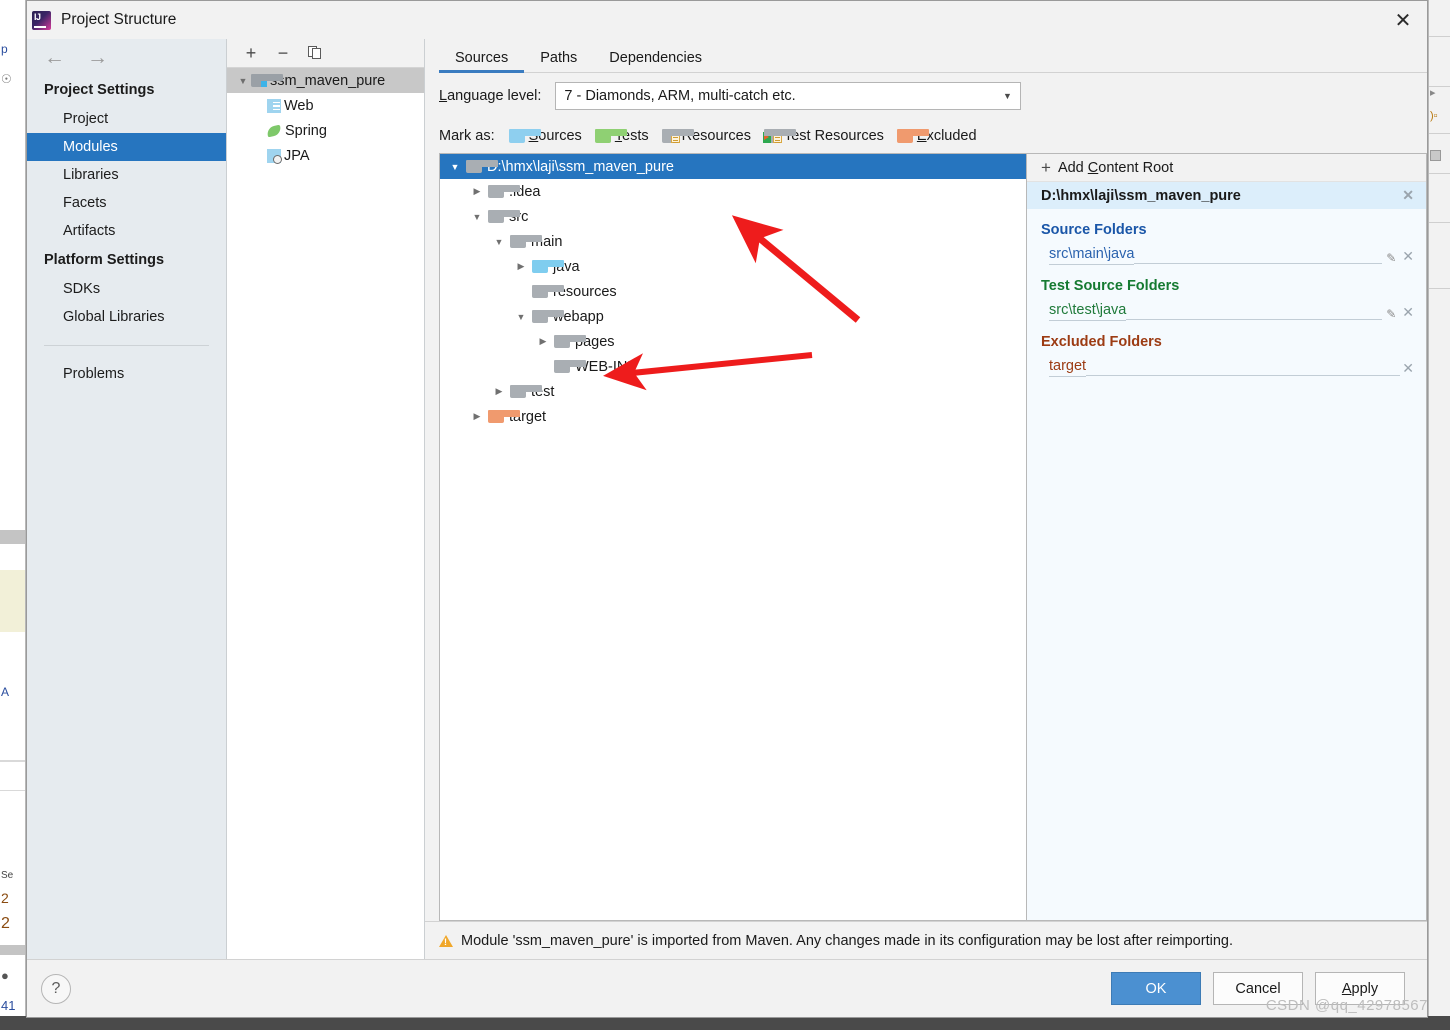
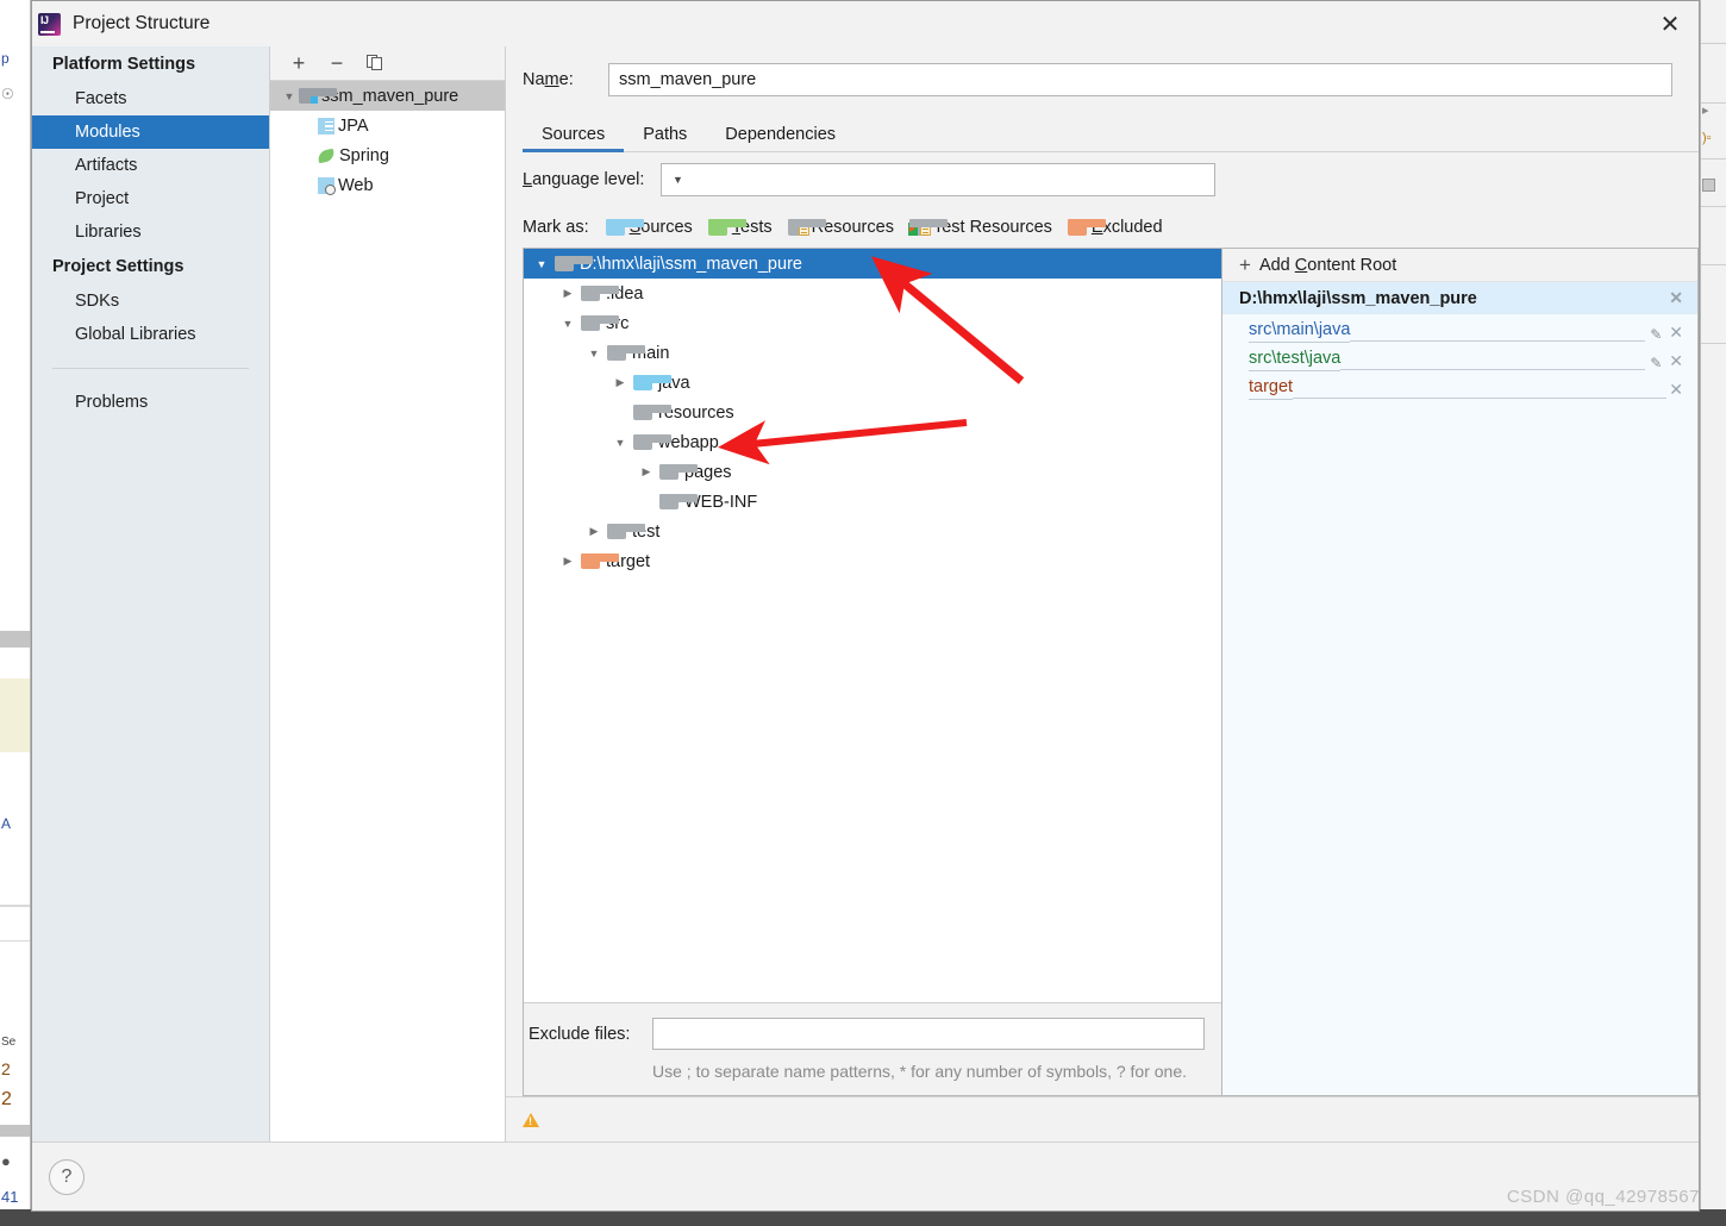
  p
  ☉
  A
  Se
  2
  2
  ●
  41
  ▸
  )▫
  IJ
  Project Structure
  ✕
- ←
- →
- Project Settings
+ Platform Settings
- Project
+ Facets
  Modules
- Libraries
+ Artifacts
- Facets
+ Project
- Artifacts
+ Libraries
- Platform Settings
+ Project Settings
  SDKs
  Global Libraries
  Problems
  +
  −
  ▼
  m_maven_pure
- Web
+ JPA
  Spring
- JPA
+ Web
+ Name:
+ ssm_maven_pure
  Sources
  Paths
  Dependencies
  Language level:
- 7 - Diamonds, ARM, multi-catch etc.
  ▼
  Mark as:
  Sources
  Tests
  Resources
  Test Resources
  Excluded
  ▼
  :\hmx\laji\ssm_maven_pure
  ▶
  ▼
  ▼
  ain
  ▶
  sources
  ▼
  ebapp
  ▶
  ages
  EB-INF
  ▶
  ▶
+ Exclude files:
+ Use ; to separate name patterns, * for any number of symbols, ? for one.
  +
  Add Content Root
  D:\hmx\laji\ssm_maven_pure
  ✕
- Source Folders
  src\main\java
  ✎
  ✕
- Test Source Folders
  src\test\java
  ✎
  ✕
- Excluded Folders
  target
  ✕
- Module 'ssm_maven_pure' is imported from Maven. Any changes made in its configuration may be lost after reimporting.
  ?
- OK
- Cancel
- Apply
  CSDN @qq_42978567
